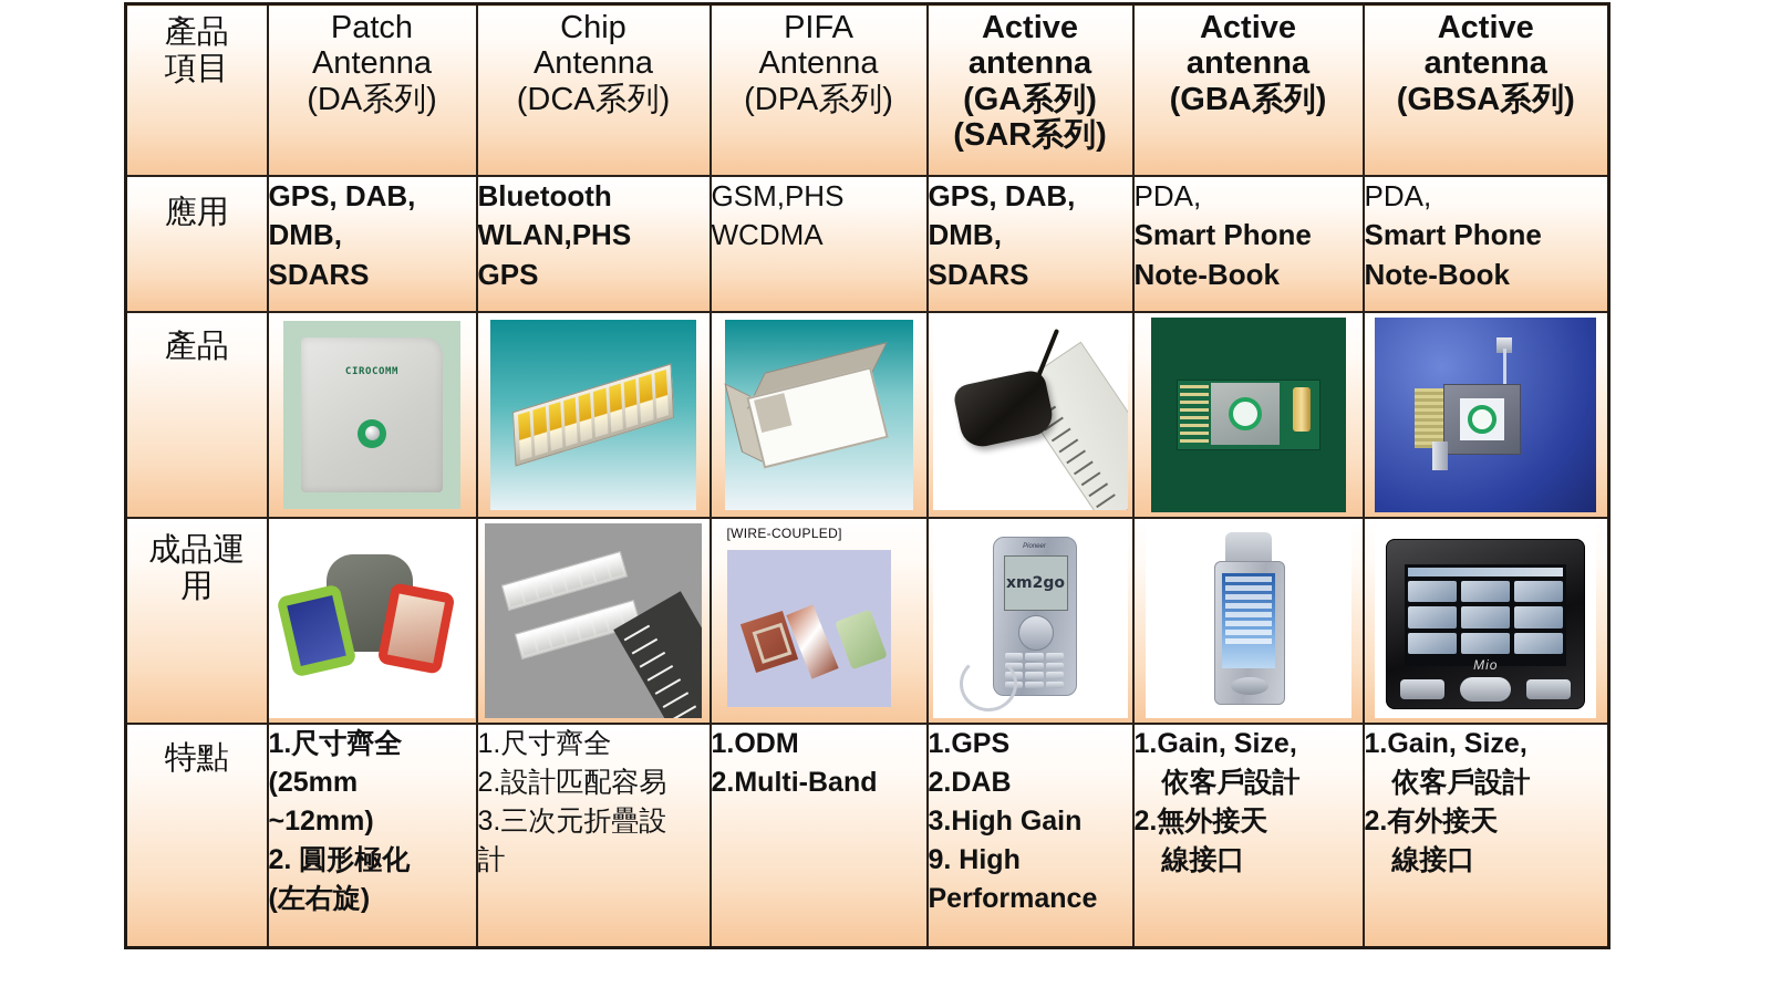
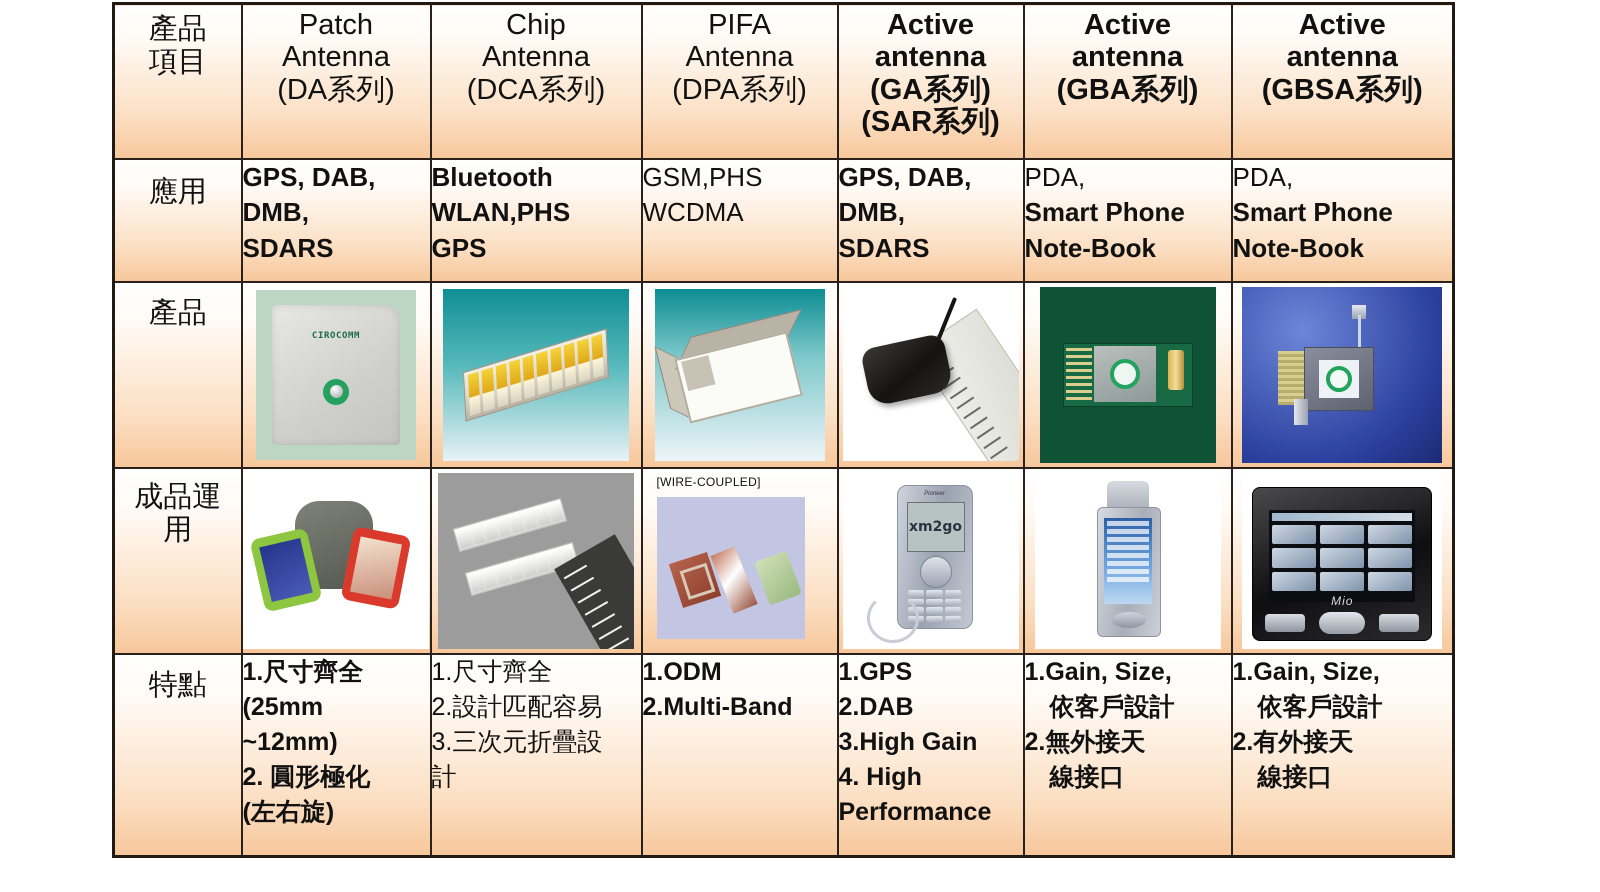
  產品 項目	Patch Antenna (DA系列)	Chip Antenna (DCA系列)	PIFA Antenna (DPA系列)	Active antenna (GA系列) (SAR系列)	Active antenna (GBA系列)	Active antenna (GBSA系列)
  應用	GPS, DAB, DMB, SDARS	Bluetooth WLAN,PHS GPS	GSM,PHS WCDMA	GPS, DAB, DMB, SDARS	PDA, Smart Phone Note-Book	PDA, Smart Phone Note-Book
  產品	CIROCOMM
  成品運 用			[WIRE-COUPLED]	xm2go		Mio
- 特點	1.尺寸齊全 (25mm ~12mm) 2. 圓形極化 (左右旋)	1.尺寸齊全 2.設計匹配容易 3.三次元折疊設 計	1.ODM 2.Multi-Band	1.GPS 2.DAB 3.High Gain 9. High Performance	1.Gain, Size, 依客戶設計 2.無外接天 線接口	1.Gain, Size, 依客戶設計 2.有外接天 線接口
+ 特點	1.尺寸齊全 (25mm ~12mm) 2. 圓形極化 (左右旋)	1.尺寸齊全 2.設計匹配容易 3.三次元折疊設 計	1.ODM 2.Multi-Band	1.GPS 2.DAB 3.High Gain 4. High Performance	1.Gain, Size, 依客戶設計 2.無外接天 線接口	1.Gain, Size, 依客戶設計 2.有外接天 線接口
